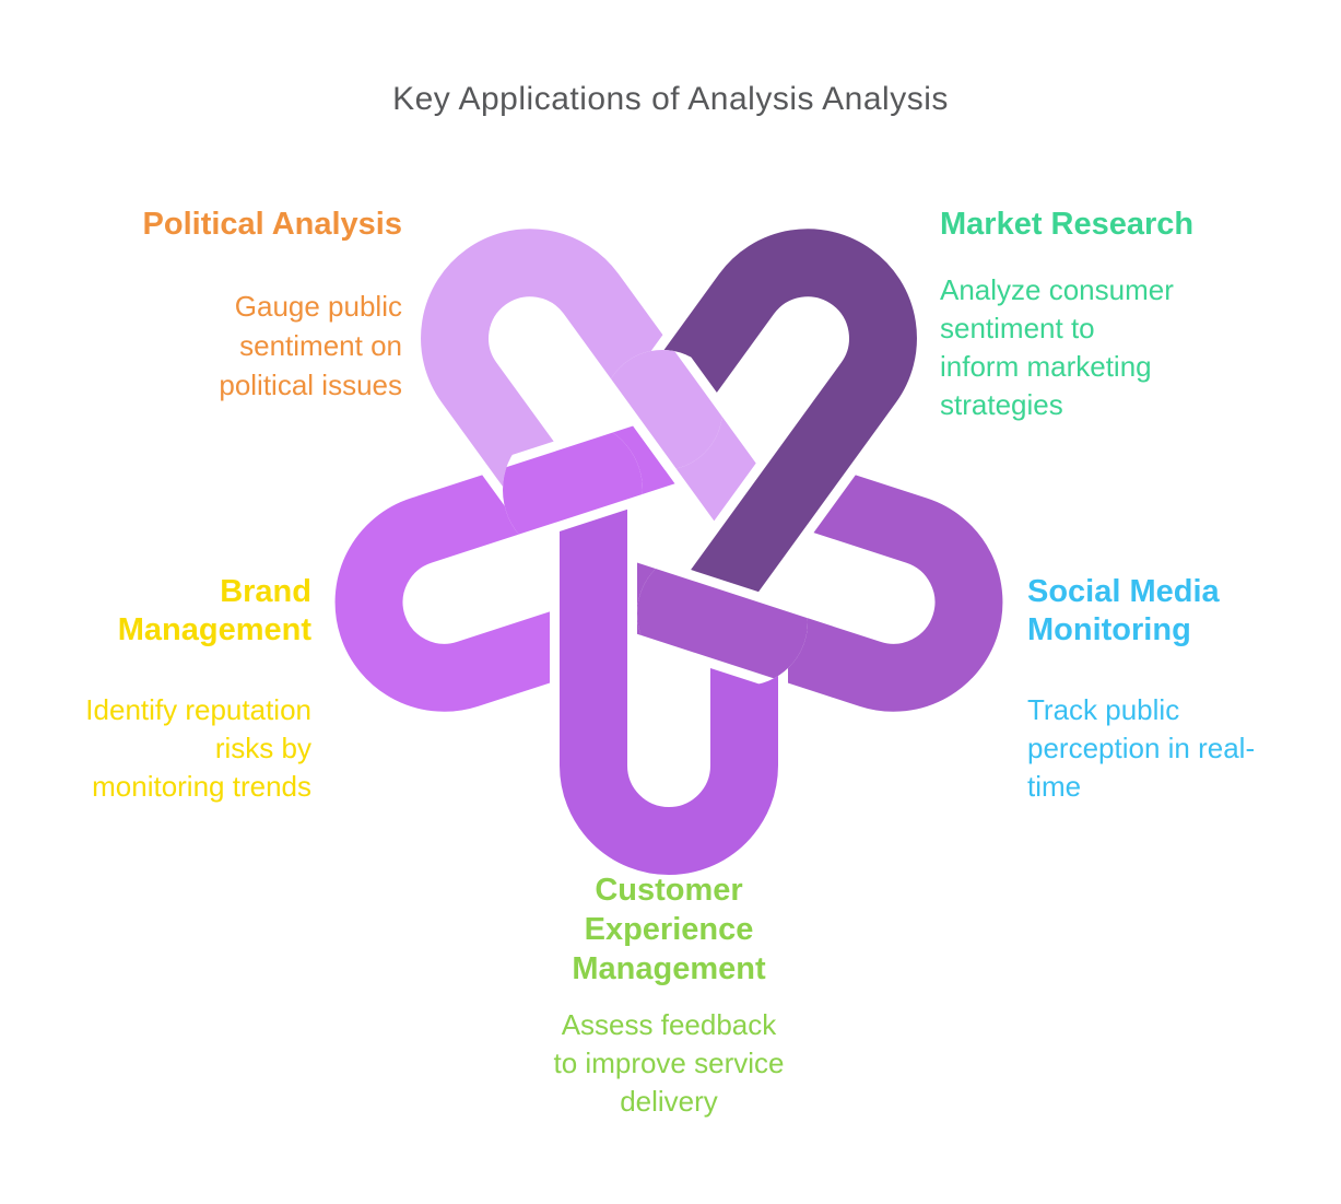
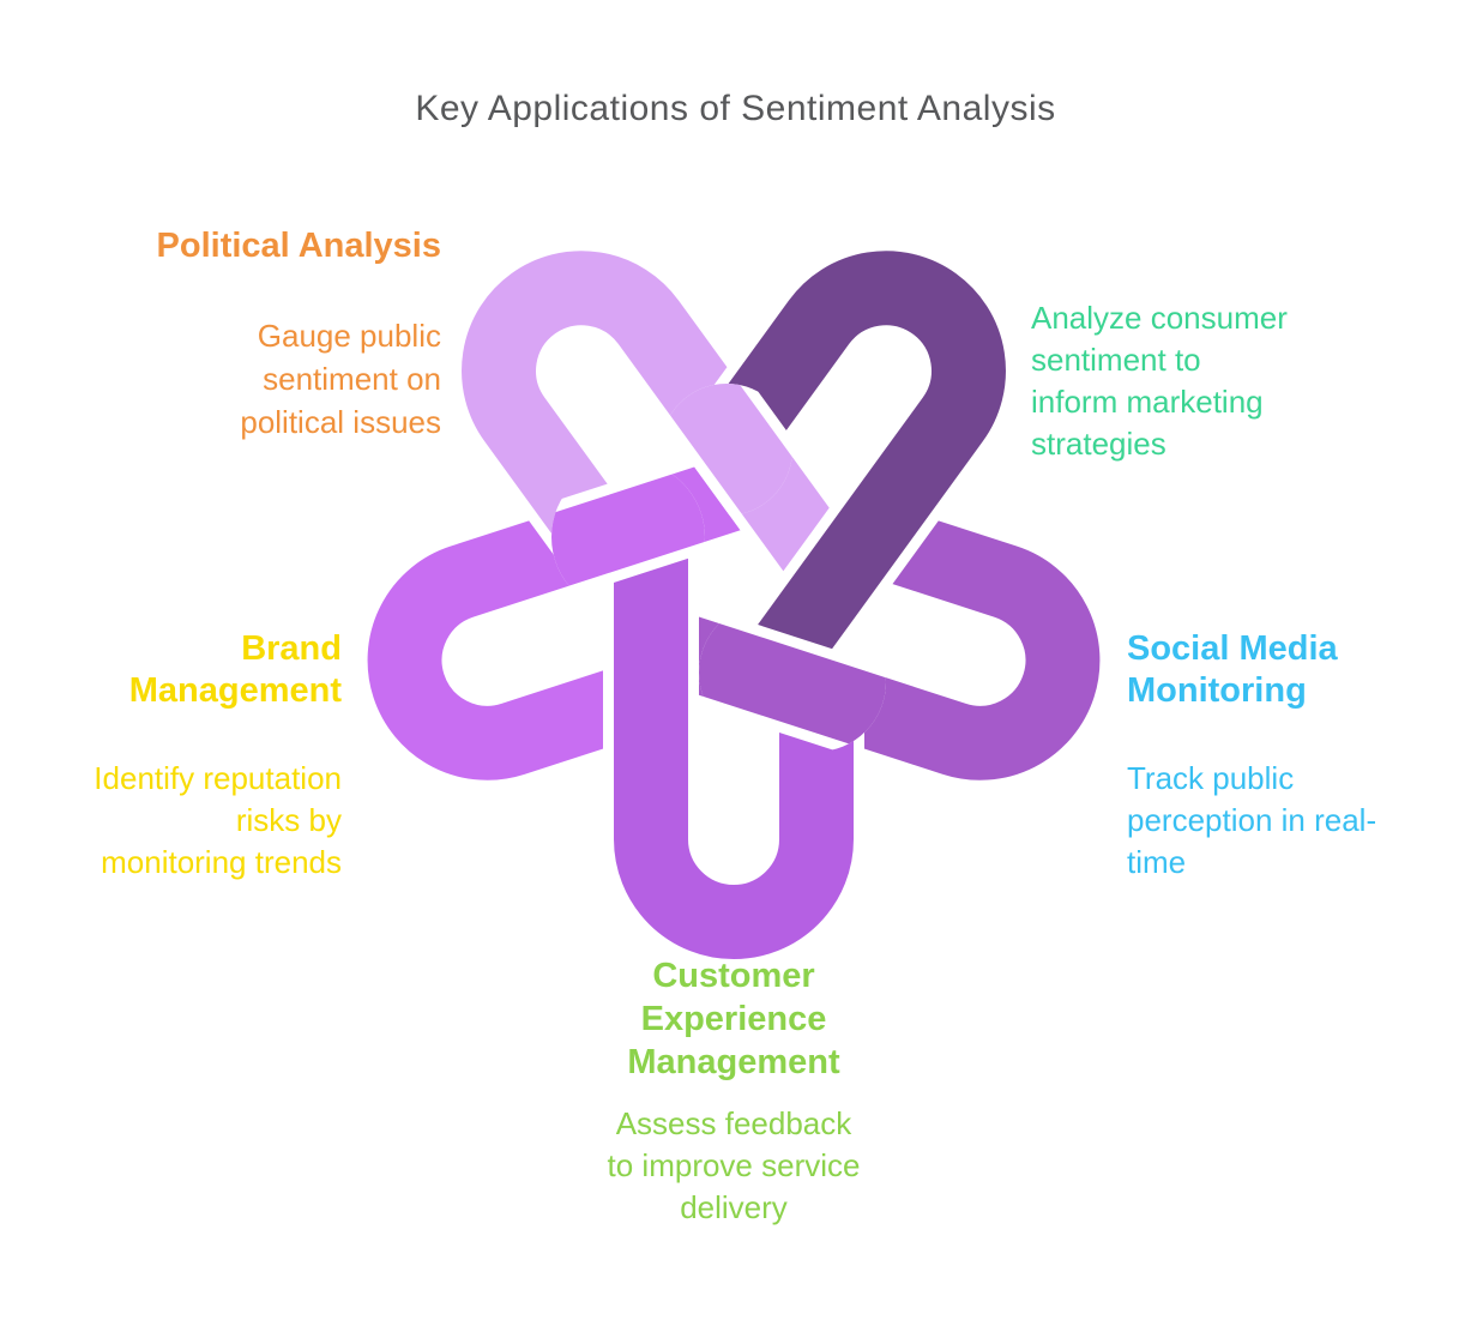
- Key Applications of Analysis Analysis
+ Key Applications of Sentiment Analysis
  Political Analysis
  Gauge public
  sentiment on
  political issues
- Market Research
  Analyze consumer
  sentiment to
  inform marketing
  strategies
  Social Media
  Monitoring
  Track public
  perception in real-
  time
  Customer
  Experience
  Management
  Assess feedback
  to improve service
  delivery
  Brand
  Management
  Identify reputation
  risks by
  monitoring trends
